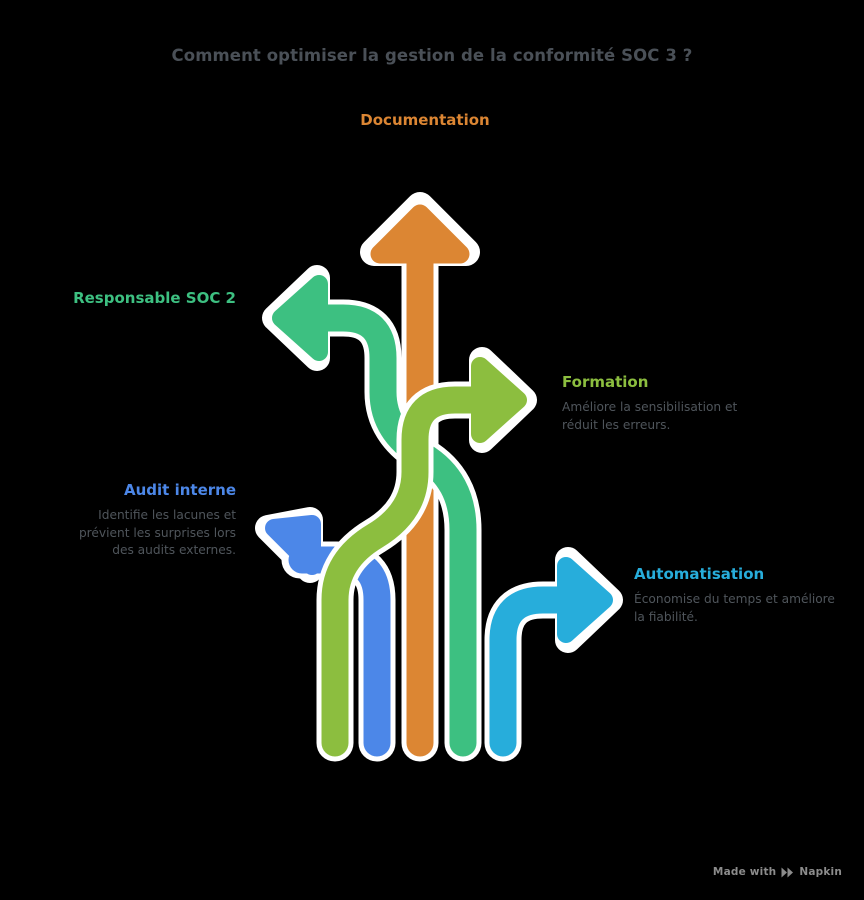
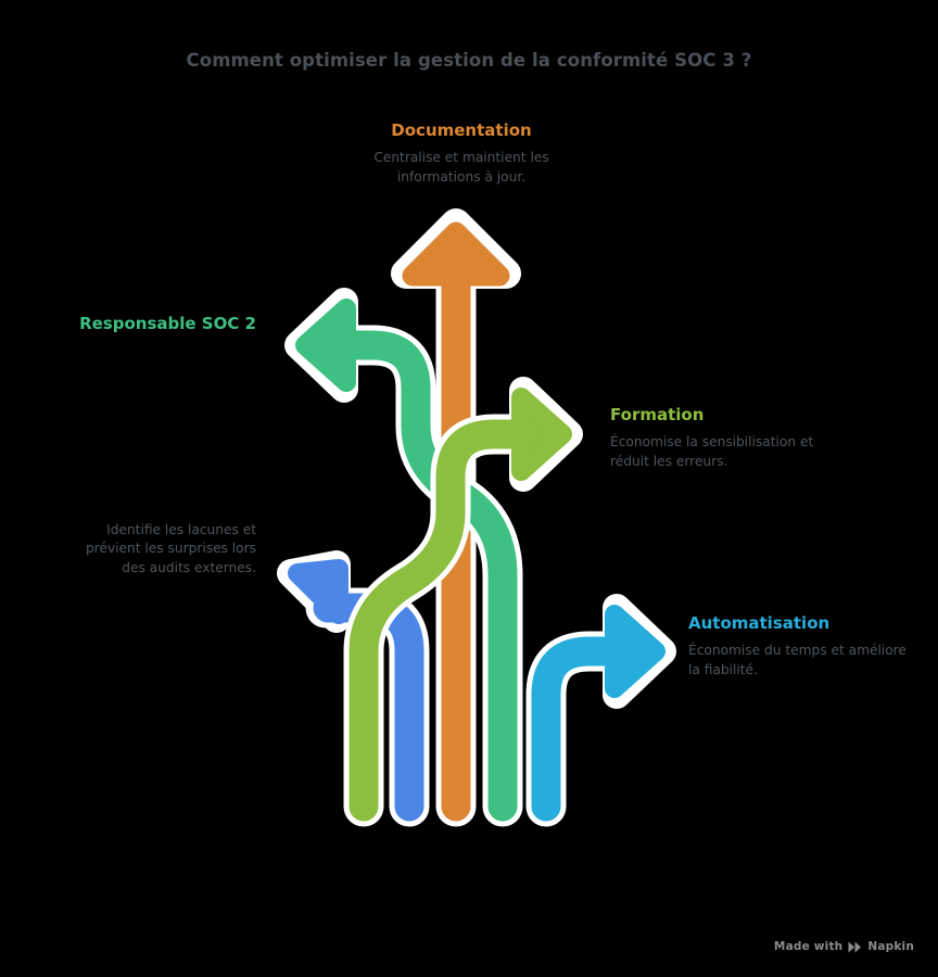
  Comment optimiser la gestion de la conformité SOC 3 ?
  Documentation
+ Centralise et maintient les informations à jour.
  Responsable SOC 2
  Formation
- Améliore la sensibilisation et réduit les erreurs.
+ Économise la sensibilisation et réduit les erreurs.
- Audit interne
  Identifie les lacunes et prévient les surprises lors des audits externes.
  Automatisation
  Économise du temps et améliore la fiabilité.
  Made with
  Napkin
